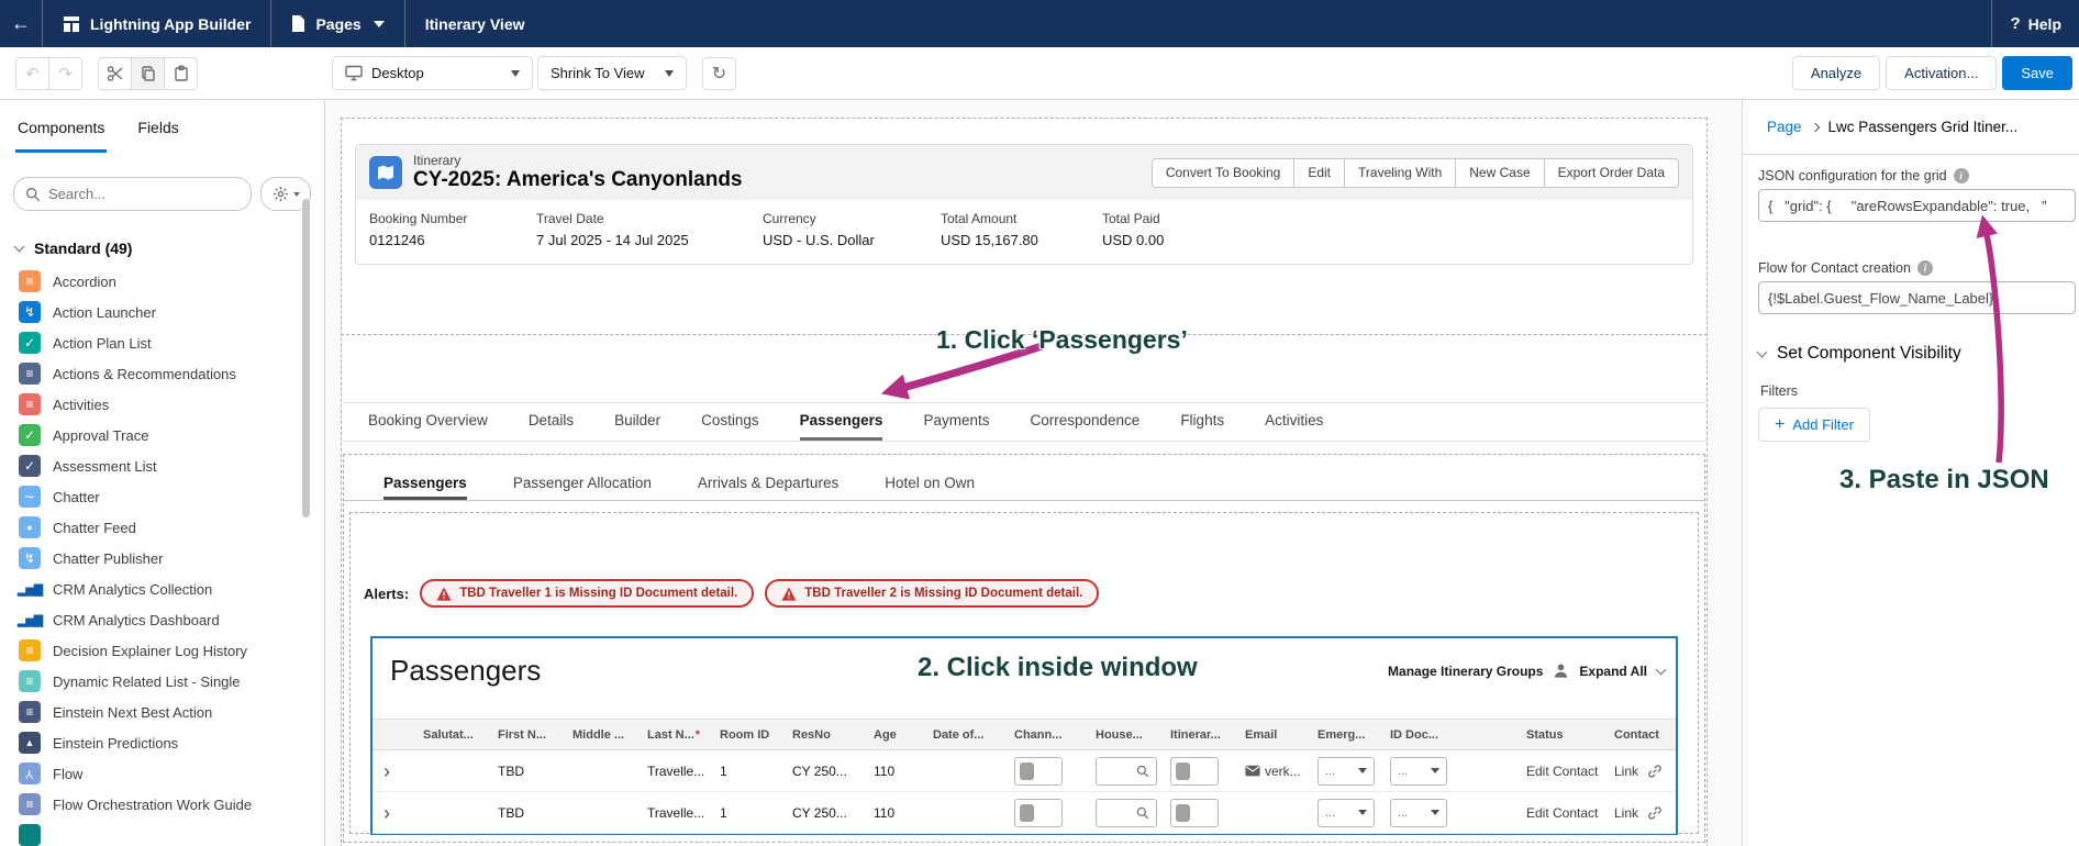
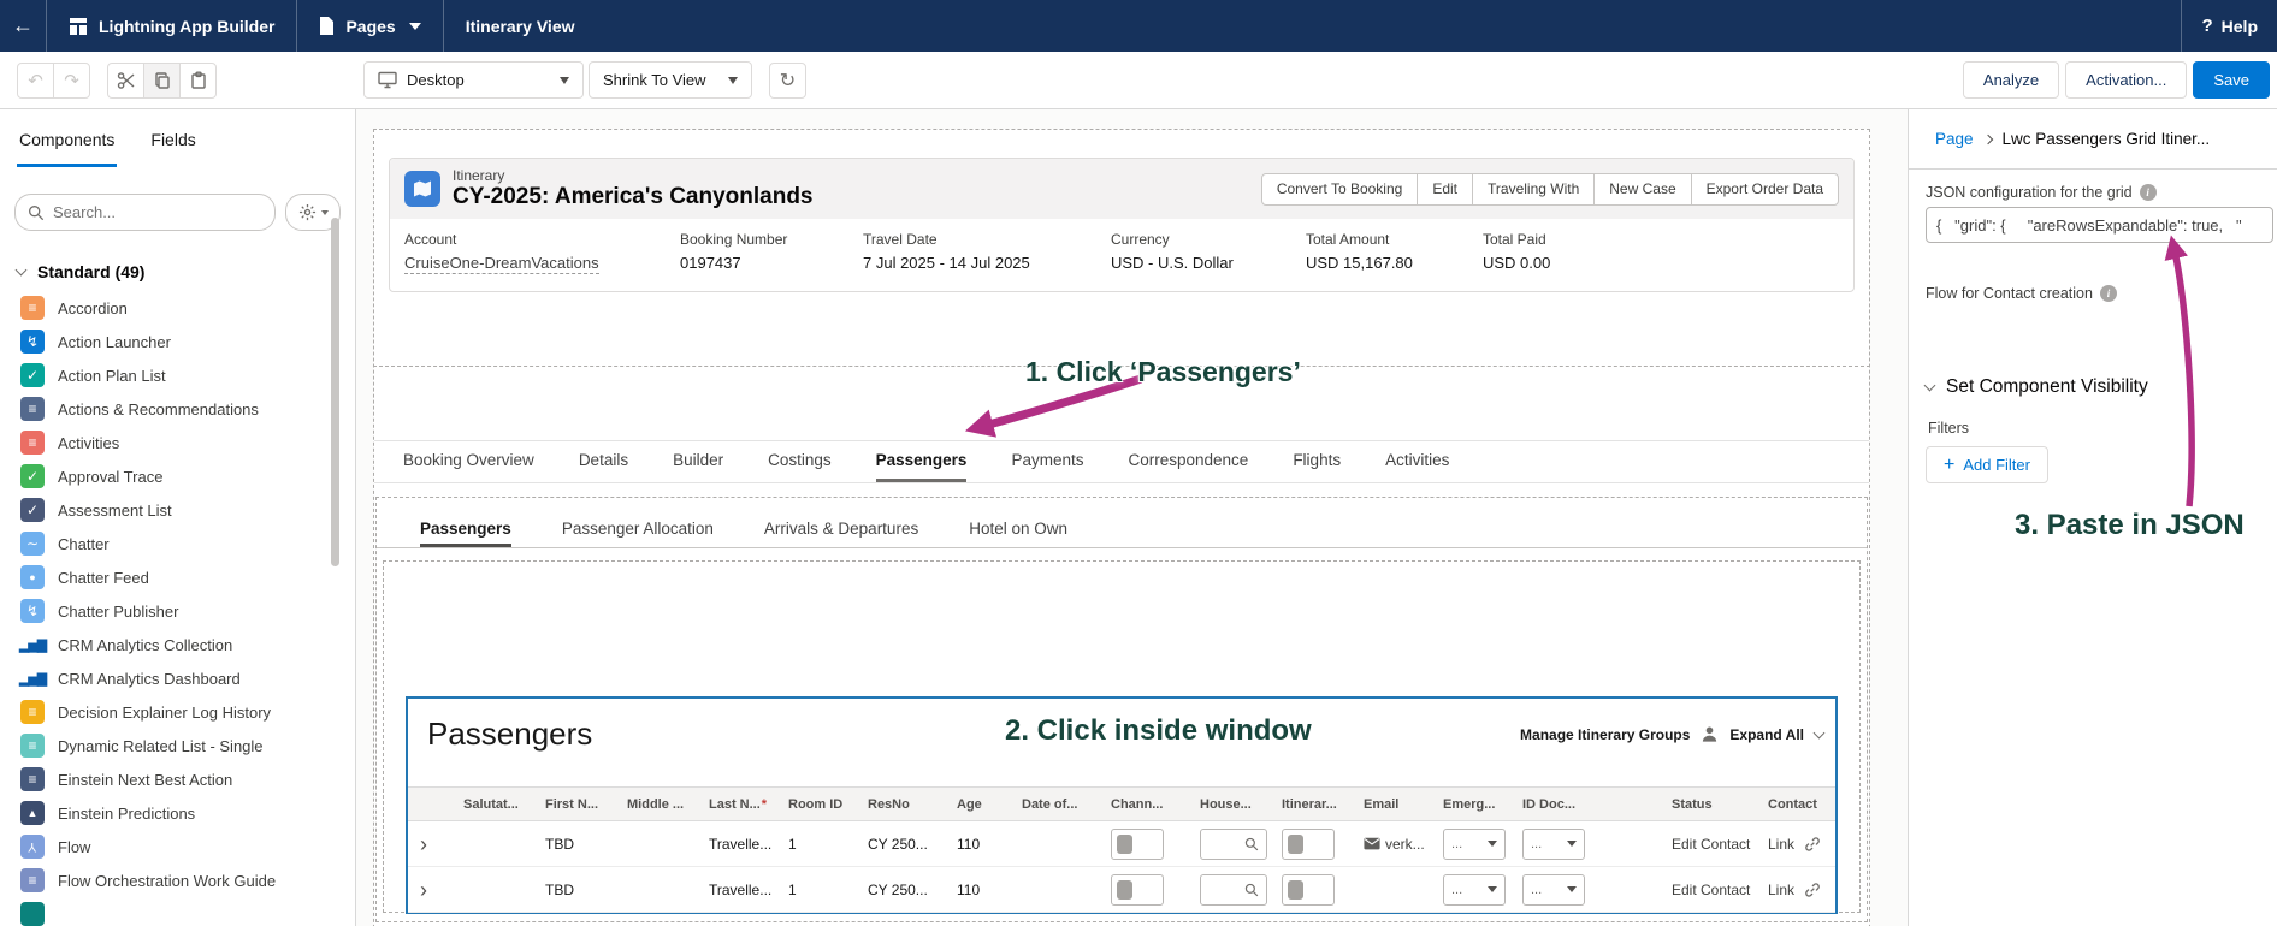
  ←
  Lightning App Builder
  Pages
  Itinerary View
  ?
  Help
  ↶
  ↷
  Desktop
  Shrink To View
  ↻
  Analyze
  Activation...
  Save
  Components
  Fields
  Search...
  Standard (49)
  Accordion
  Action Launcher
  Action Plan List
  Actions & Recommendations
  Activities
  Approval Trace
  Assessment List
  Chatter
  Chatter Feed
  Chatter Publisher
  CRM Analytics Collection
  CRM Analytics Dashboard
  Decision Explainer Log History
  Dynamic Related List - Single
  Einstein Next Best Action
  Einstein Predictions
  Flow
  Flow Orchestration Work Guide
  Itinerary
  CY-2025: America's Canyonlands
  Convert To Booking
  Edit
  Traveling With
  New Case
  Export Order Data
+ Account
+ CruiseOne-DreamVacations
  Booking Number
- 0121246
+ 0197437
  Travel Date
  7 Jul 2025 - 14 Jul 2025
  Currency
  USD - U.S. Dollar
  Total Amount
  USD 15,167.80
  Total Paid
  USD 0.00
  Booking Overview
  Details
  Builder
  Costings
  Passengers
  Payments
  Correspondence
  Flights
  Activities
  Passengers
  Passenger Allocation
  Arrivals & Departures
  Hotel on Own
- Alerts:
- TBD Traveller 1 is Missing ID Document detail.
- TBD Traveller 2 is Missing ID Document detail.
  Passengers
  Manage Itinerary Groups
  Expand All
  2. Click inside window
  	Salutat...	First N...	Middle ...	Last N...*	Room ID	ResNo	Age	Date of...	Chann...	House...	Itinerar...	Email	Emerg...	ID Doc...	Status	Contact
  ›		TBD		Travelle...	1	CY 250...	110					verk...	...	...	Edit Contact	Link
  ›		TBD		Travelle...	1	CY 250...	110						...	...	Edit Contact	Link
  1. Click ‘Passengers’
  Page
  Lwc Passengers Grid Itiner...
  JSON configuration for the grid
  i
  { "grid": { "areRowsExpandable": true, "
  Flow for Contact creation
  i
- {!$Label.Guest_Flow_Name_Label}
  Set Component Visibility
  Filters
  +
  Add Filter
  3. Paste in JSON
